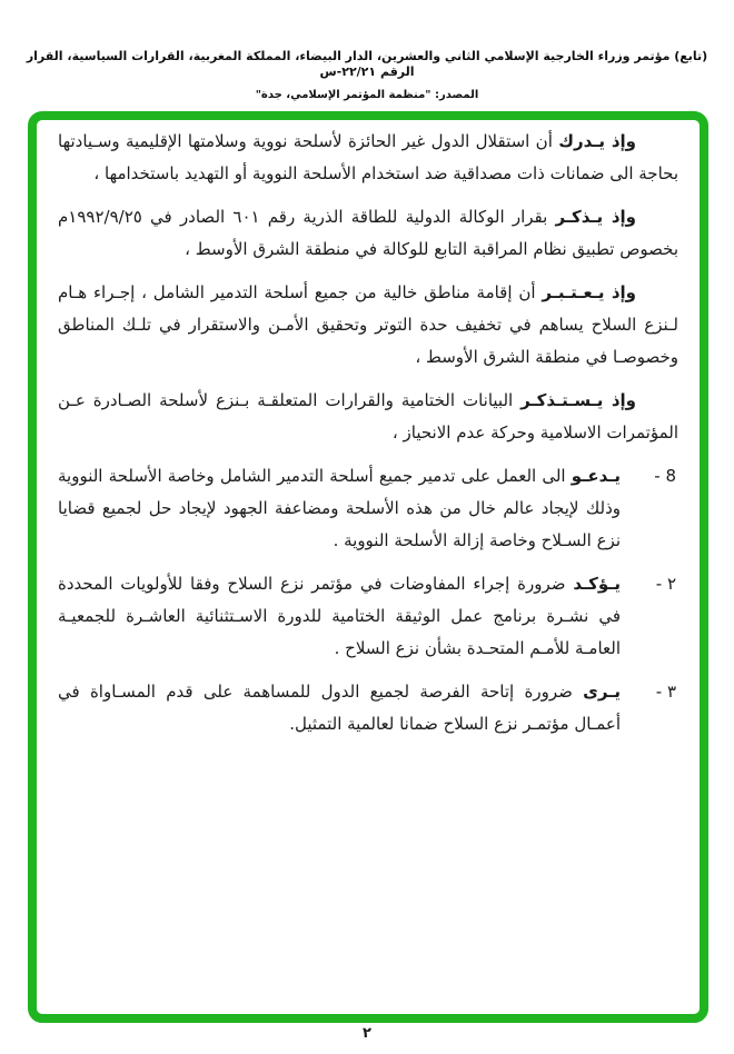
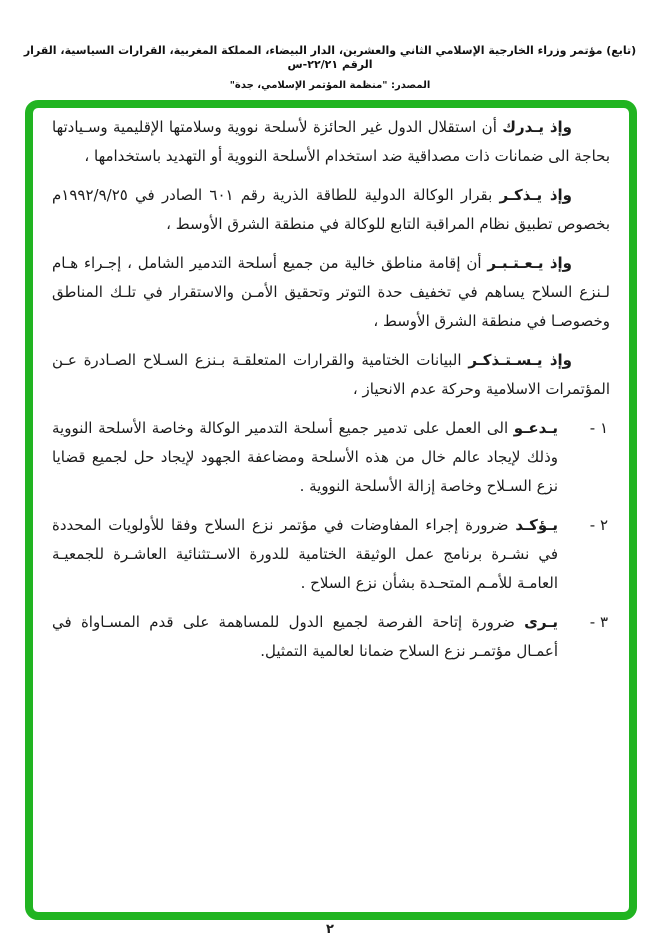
  (تابع) مؤتمر وزراء الخارجية الإسلامي الثاني والعشرين، الدار البيضاء، المملكة المغربية، القرارات السياسية، القرار الرقم ٢٢/٢١-س
  المصدر: "منظمة المؤتمر الإسلامي، جدة"
  وإذ يـدرك أن استقلال الدول غير الحائزة لأسلحة نووية وسلامتها الإقليمية وسـيادتها بحاجة الى ضمانات ذات مصداقية ضد استخدام الأسلحة النووية أو التهديد باستخدامها ،
  وإذ يـذكـر بقرار الوكالة الدولية للطاقة الذرية رقم ٦٠١ الصادر في ١٩٩٢/٩/٢٥م بخصوص تطبيق نظام المراقبة التابع للوكالة في منطقة الشرق الأوسط ،
  وإذ يـعـتـبـر أن إقامة مناطق خالية من جميع أسلحة التدمير الشامل ، إجـراء هـام لـنزع السلاح يساهم في تخفيف حدة التوتر وتحقيق الأمـن والاستقرار في تلـك المناطق وخصوصـا في منطقة الشرق الأوسط ،
- وإذ يـسـتـذكـر البيانات الختامية والقرارات المتعلقـة بـنزع لأسلحة الصـادرة عـن المؤتمرات الاسلامية وحركة عدم الانحياز ،
+ وإذ يـسـتـذكـر البيانات الختامية والقرارات المتعلقـة بـنزع السـلاح الصـادرة عـن المؤتمرات الاسلامية وحركة عدم الانحياز ،
- 8 -
+ ١ -
- يـدعـو الى العمل على تدمير جميع أسلحة التدمير الشامل وخاصة الأسلحة النووية وذلك لإيجاد عالم خال من هذه الأسلحة ومضاعفة الجهود لإيجاد حل لجميع قضايا نزع السـلاح وخاصة إزالة الأسلحة النووية .
+ يـدعـو الى العمل على تدمير جميع أسلحة التدمير الوكالة وخاصة الأسلحة النووية وذلك لإيجاد عالم خال من هذه الأسلحة ومضاعفة الجهود لإيجاد حل لجميع قضايا نزع السـلاح وخاصة إزالة الأسلحة النووية .
  ٢ -
  يـؤكـد ضرورة إجراء المفاوضات في مؤتمر نزع السلاح وفقا للأولويات المحددة في نشـرة برنامج عمل الوثيقة الختامية للدورة الاسـتثنائية العاشـرة للجمعيـة العامـة للأمـم المتحـدة بشأن نزع السلاح .
  ٣ -
  يـرى ضرورة إتاحة الفرصة لجميع الدول للمساهمة على قدم المسـاواة في أعمـال مؤتمـر نزع السلاح ضمانا لعالمية التمثيل.
  ٢
